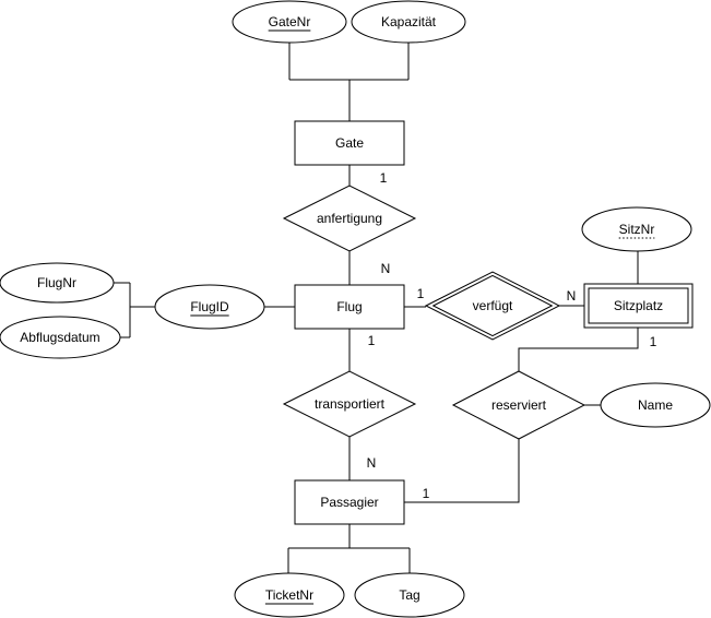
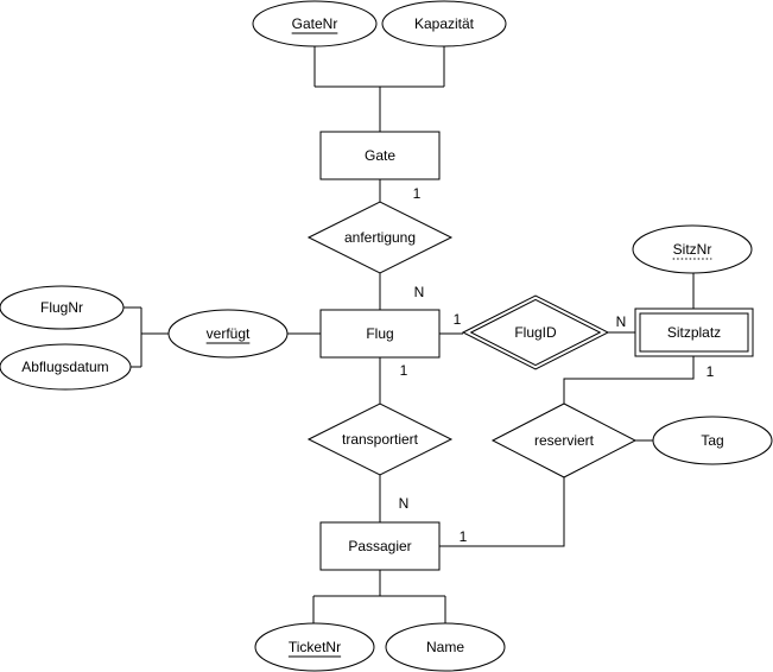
  GateNr
  Kapazität
  Gate
  anfertigung
  FlugNr
  Abflugsdatum
- FlugID
+ verfügt
  Flug
- verfügt
+ FlugID
  SitzNr
  Sitzplatz
  transportiert
  reserviert
- Name
+ Tag
  Passagier
  TicketNr
- Tag
+ Name
  1
  N
  1
  N
  1
  1
  N
  1
